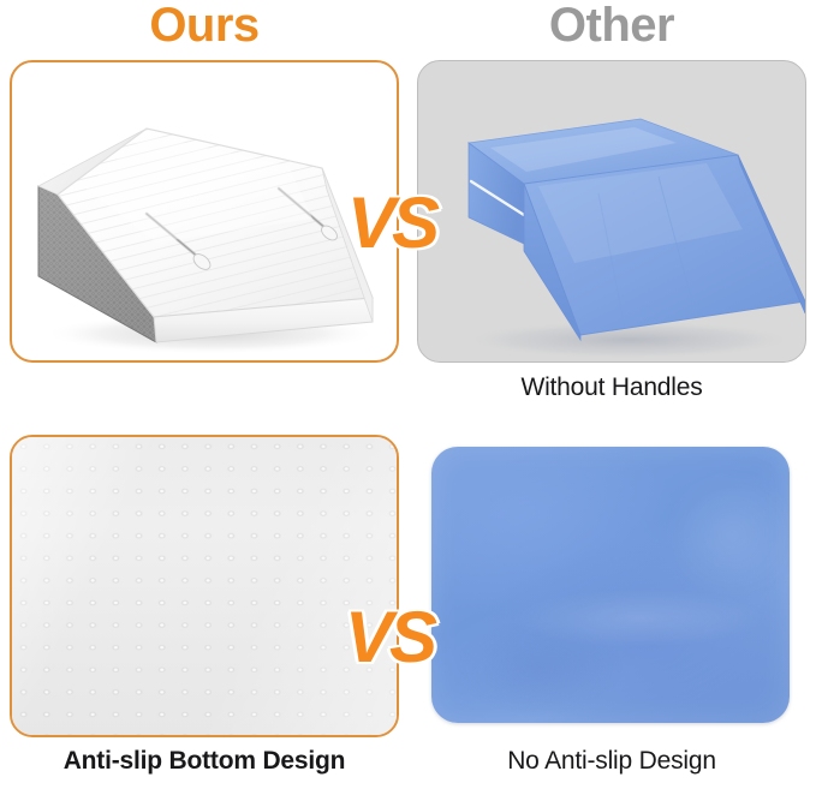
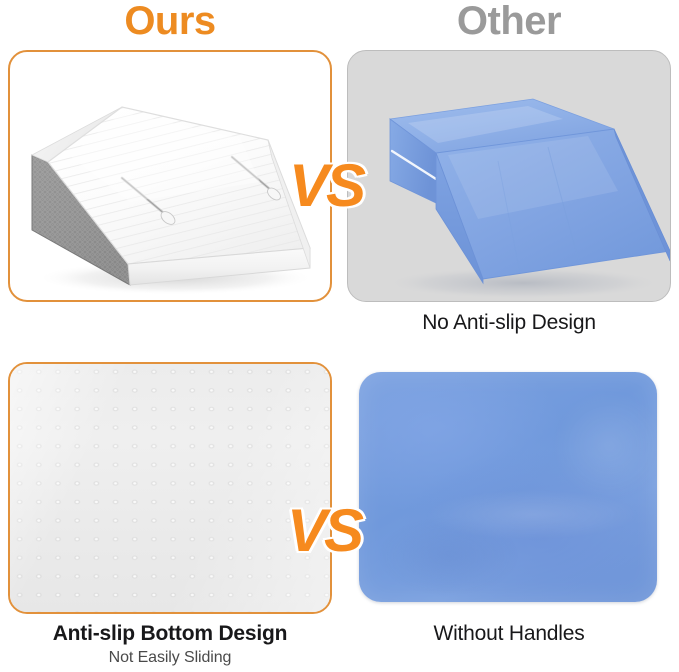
  Ours
  Other
- Without Handles
+ No Anti-slip Design
  Anti-slip Bottom Design
+ Not Easily Sliding
- No Anti-slip Design
+ Without Handles
  VS
  VS
